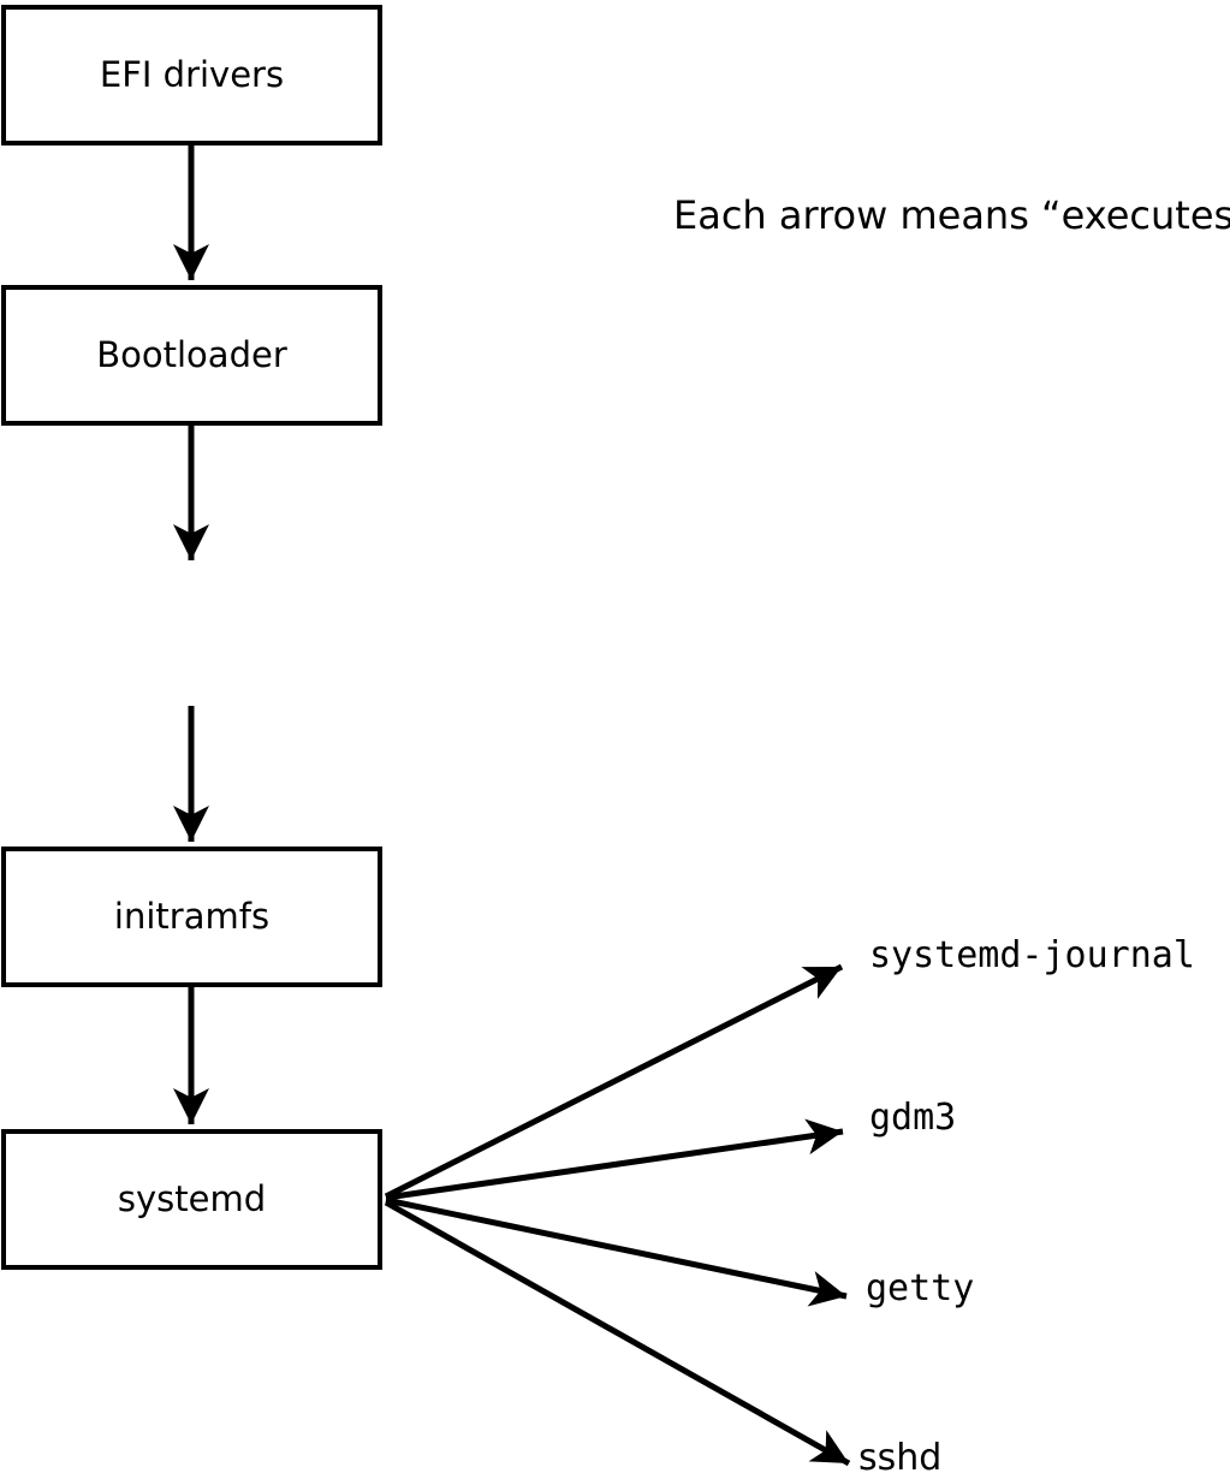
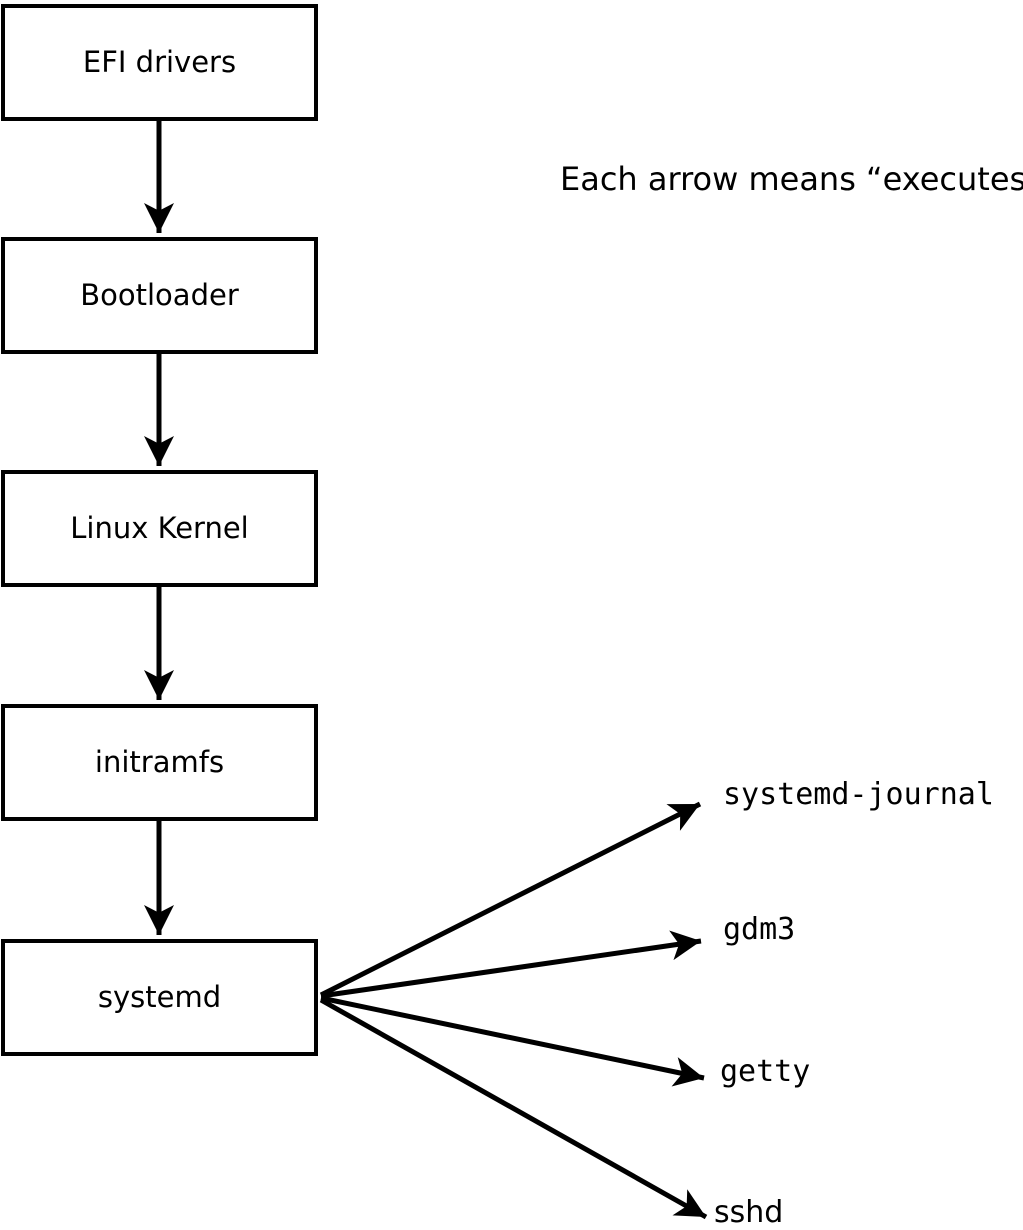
  Each arrow means “executes
  EFI drivers
  Bootloader
+ Linux Kernel
  initramfs
  systemd
  systemd-journal
  gdm3
  getty
  sshd
